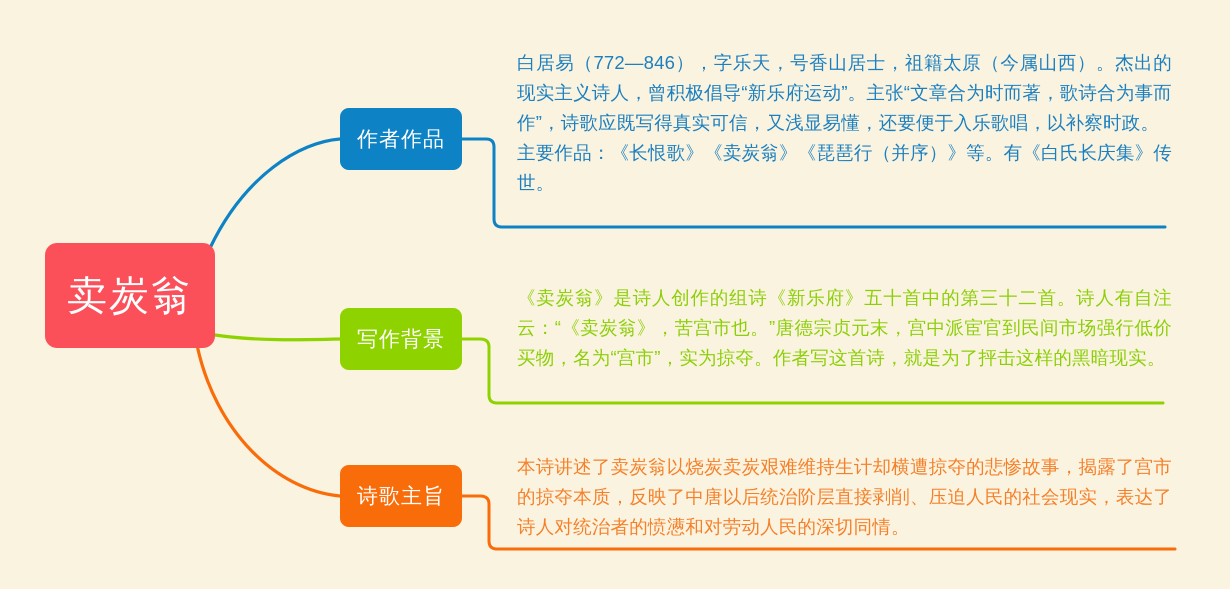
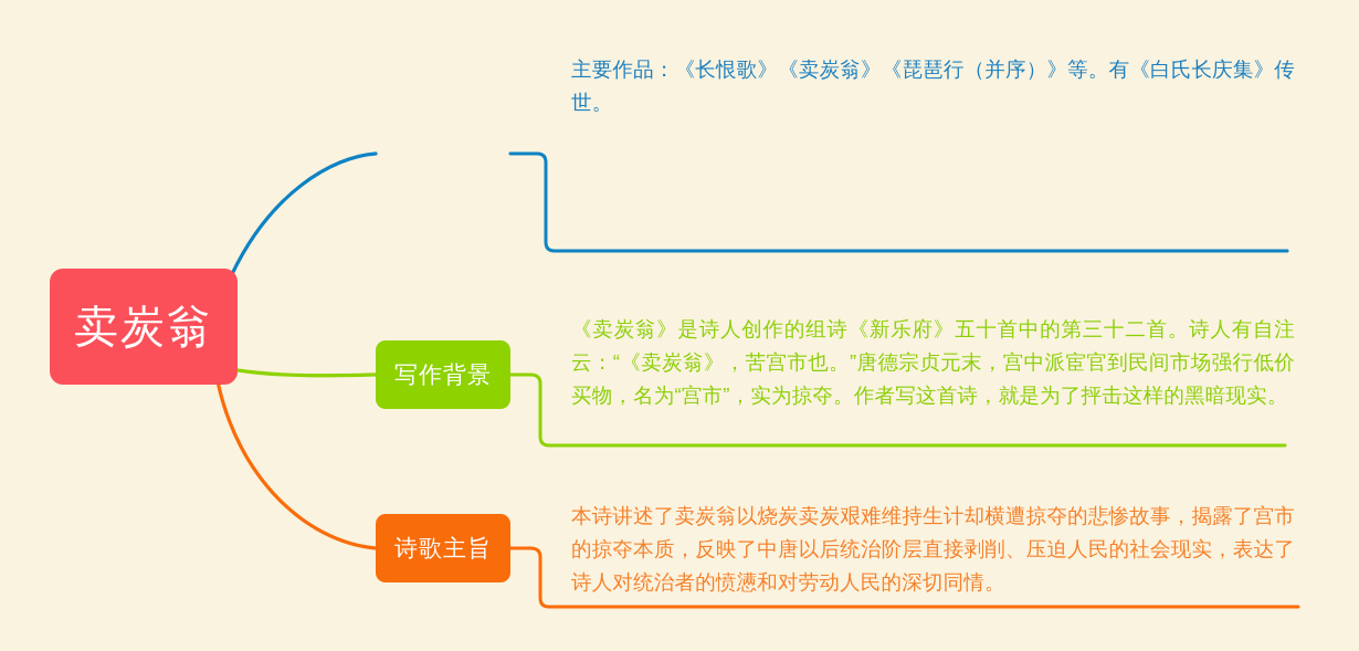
  卖炭翁
- 作者作品
- 白居易（772—846），字乐天，号香山居士，祖籍太原（今属山西）。杰出的现实主义诗人，曾积极倡导“新乐府运动”。主张“文章合为时而著，歌诗合为事而作”，诗歌应既写得真实可信，又浅显易懂，还要便于入乐歌唱，以补察时政。
  主要作品：《长恨歌》《卖炭翁》《琵琶行（并序）》等。有《白氏长庆集》传世。
  写作背景
  《卖炭翁》是诗人创作的组诗《新乐府》五十首中的第三十二首。诗人有自注云：“《卖炭翁》，苦宫市也。”唐德宗贞元末，宫中派宦官到民间市场强行低价买物，名为“宫市”，实为掠夺。作者写这首诗，就是为了抨击这样的黑暗现实。
  诗歌主旨
  本诗讲述了卖炭翁以烧炭卖炭艰难维持生计却横遭掠夺的悲惨故事，揭露了宫市的掠夺本质，反映了中唐以后统治阶层直接剥削、压迫人民的社会现实，表达了诗人对统治者的愤懑和对劳动人民的深切同情。
